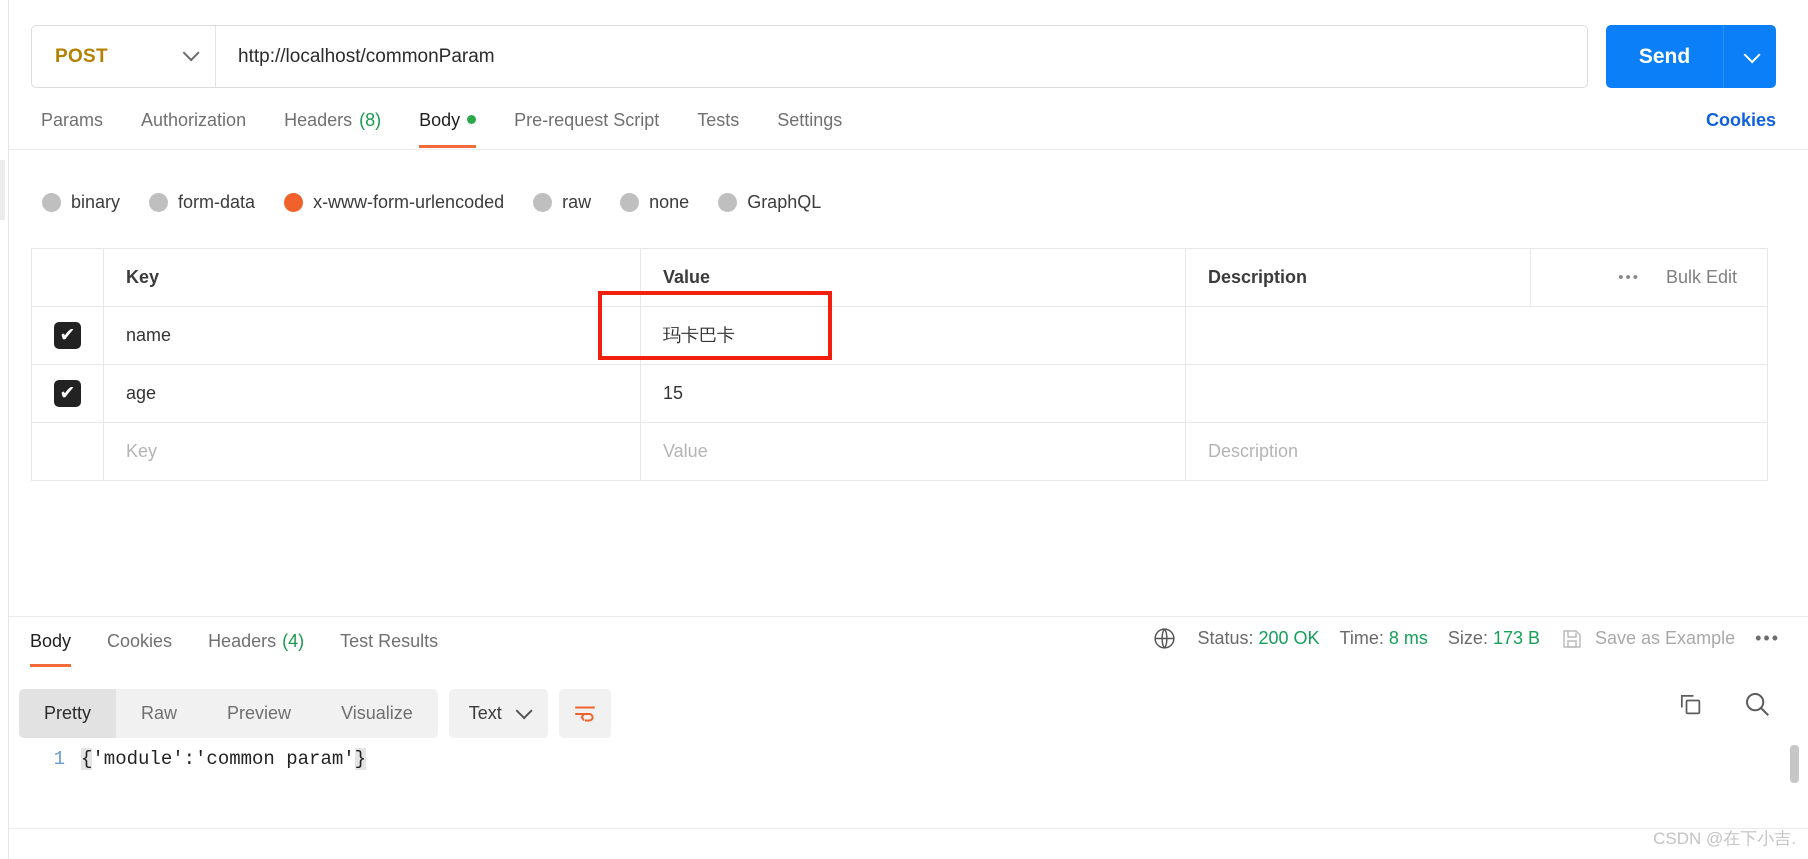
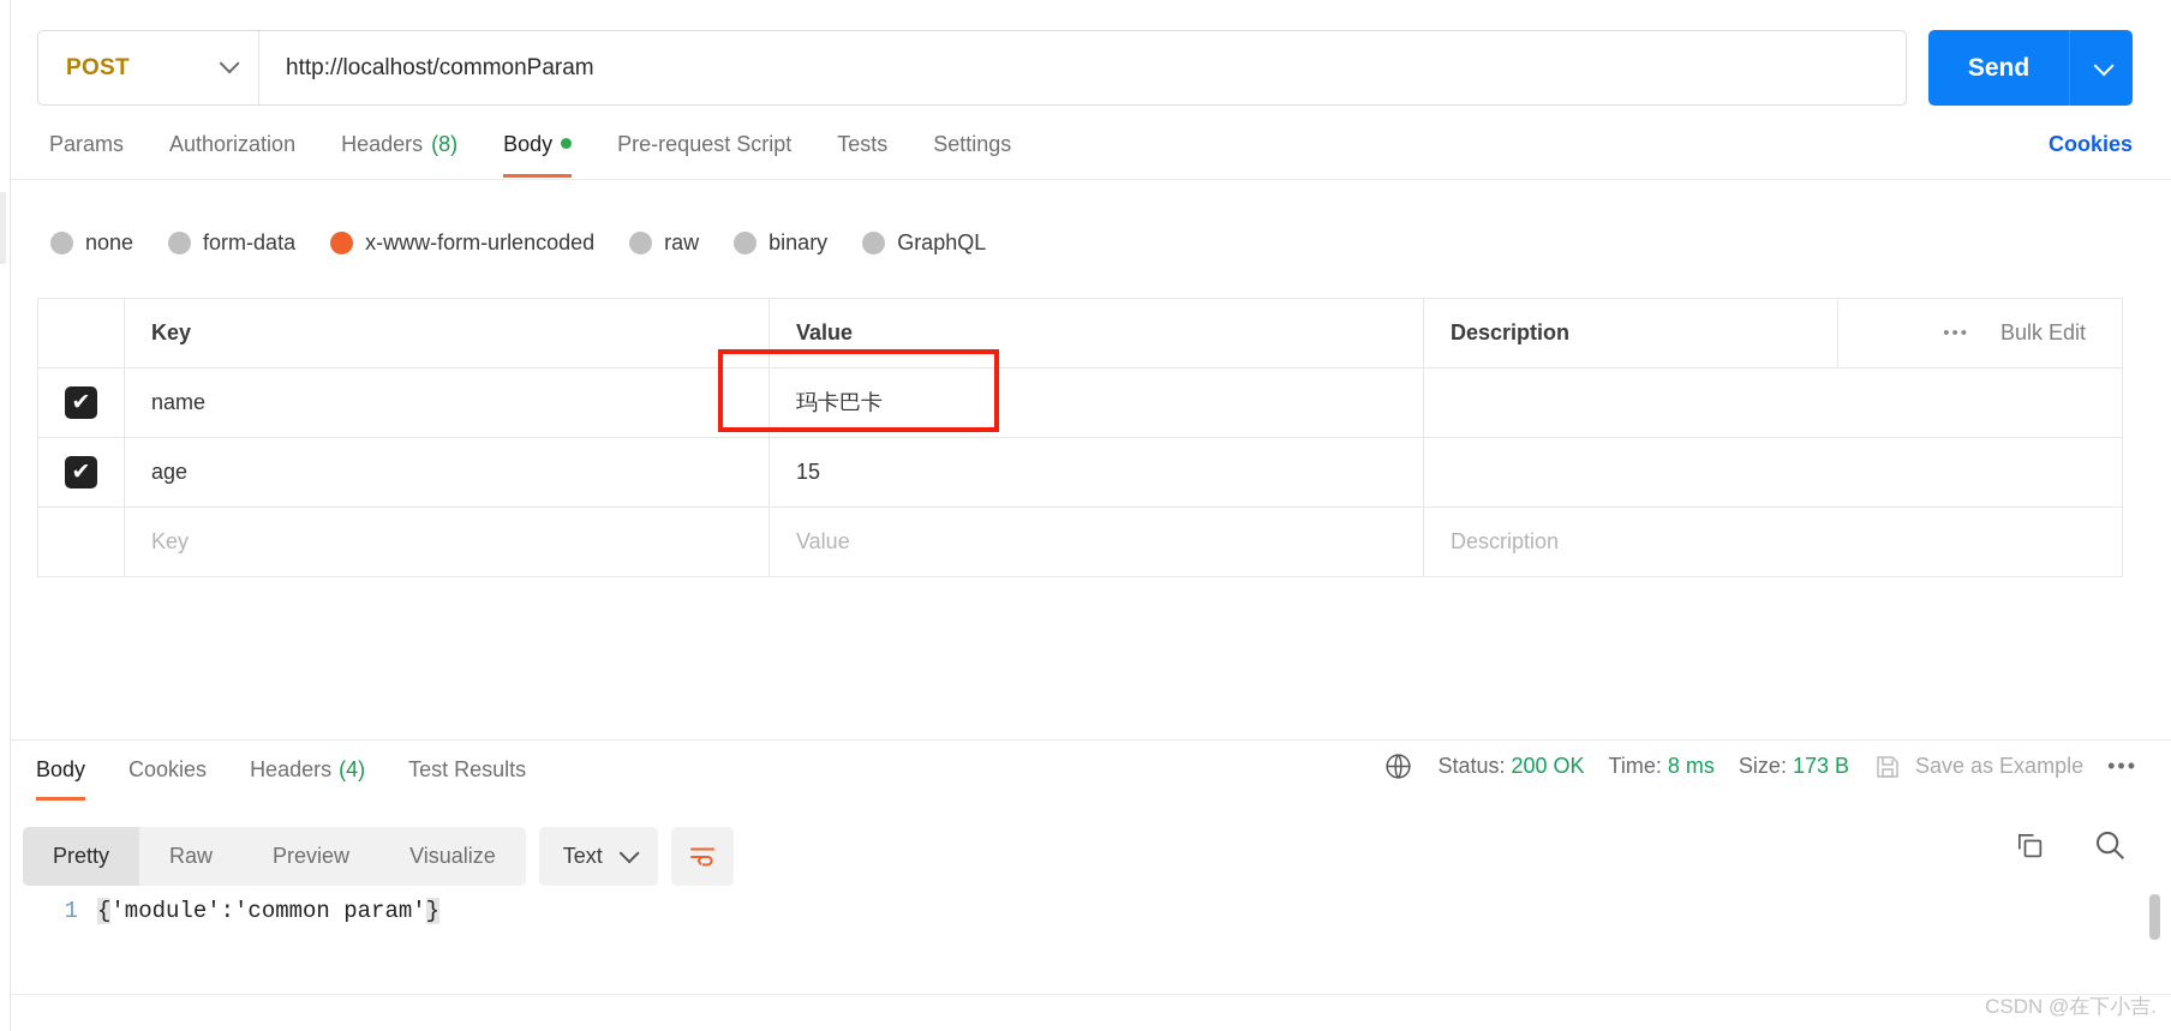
  POST
  http://localhost/commonParam
  Send
  Params
  Authorization
  Headers
  (8)
  Body
  Pre-request Script
  Tests
  Settings
  Cookies
- binary
+ none
  form-data
  x-www-form-urlencoded
  raw
- none
+ binary
  GraphQL
  Key
  Value
  Description
  •••
  Bulk Edit
  ✔
  name
  玛卡巴卡
  ✔
  age
  15
  Key
  Value
  Description
  Body
  Cookies
  Headers
  (4)
  Test Results
  Status: 200 OK
  Time: 8 ms
  Size: 173 B
  Save as Example
  •••
  Pretty
  Raw
  Preview
  Visualize
  Text
  1
  {'module':'common param'}
  CSDN @在下小吉.
